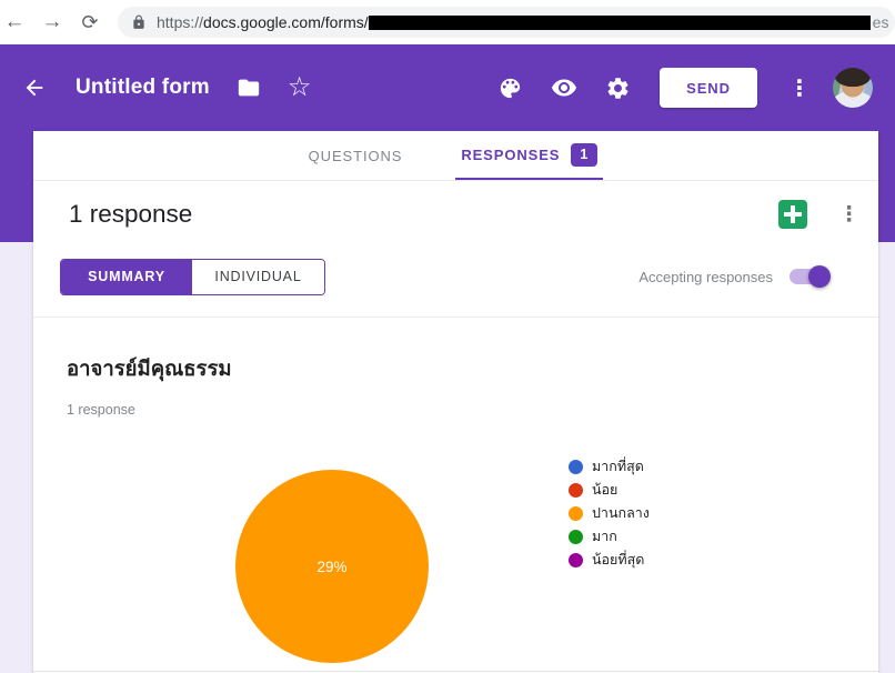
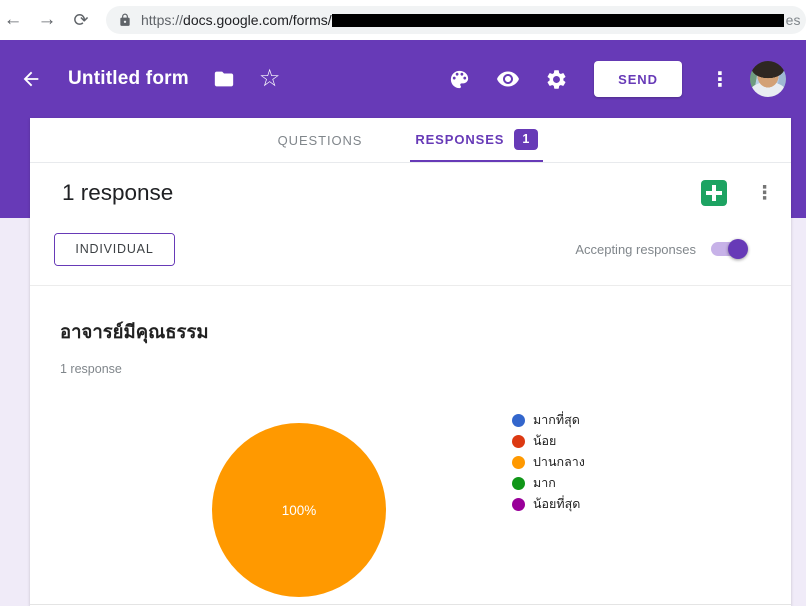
  ←
  →
  ⟳
  https://docs.google.com/forms/
  es
  Untitled form
  ☆
  SEND
  ⋮
  QUESTIONS
  RESPONSES
  1
  1 response
  ⋮
- SUMMARY
  INDIVIDUAL
  Accepting responses
  อาจารย์มีคุณธรรม
  1 response
- 29%
+ 100%
  มากที่สุด
  น้อย
  ปานกลาง
  มาก
  น้อยที่สุด
